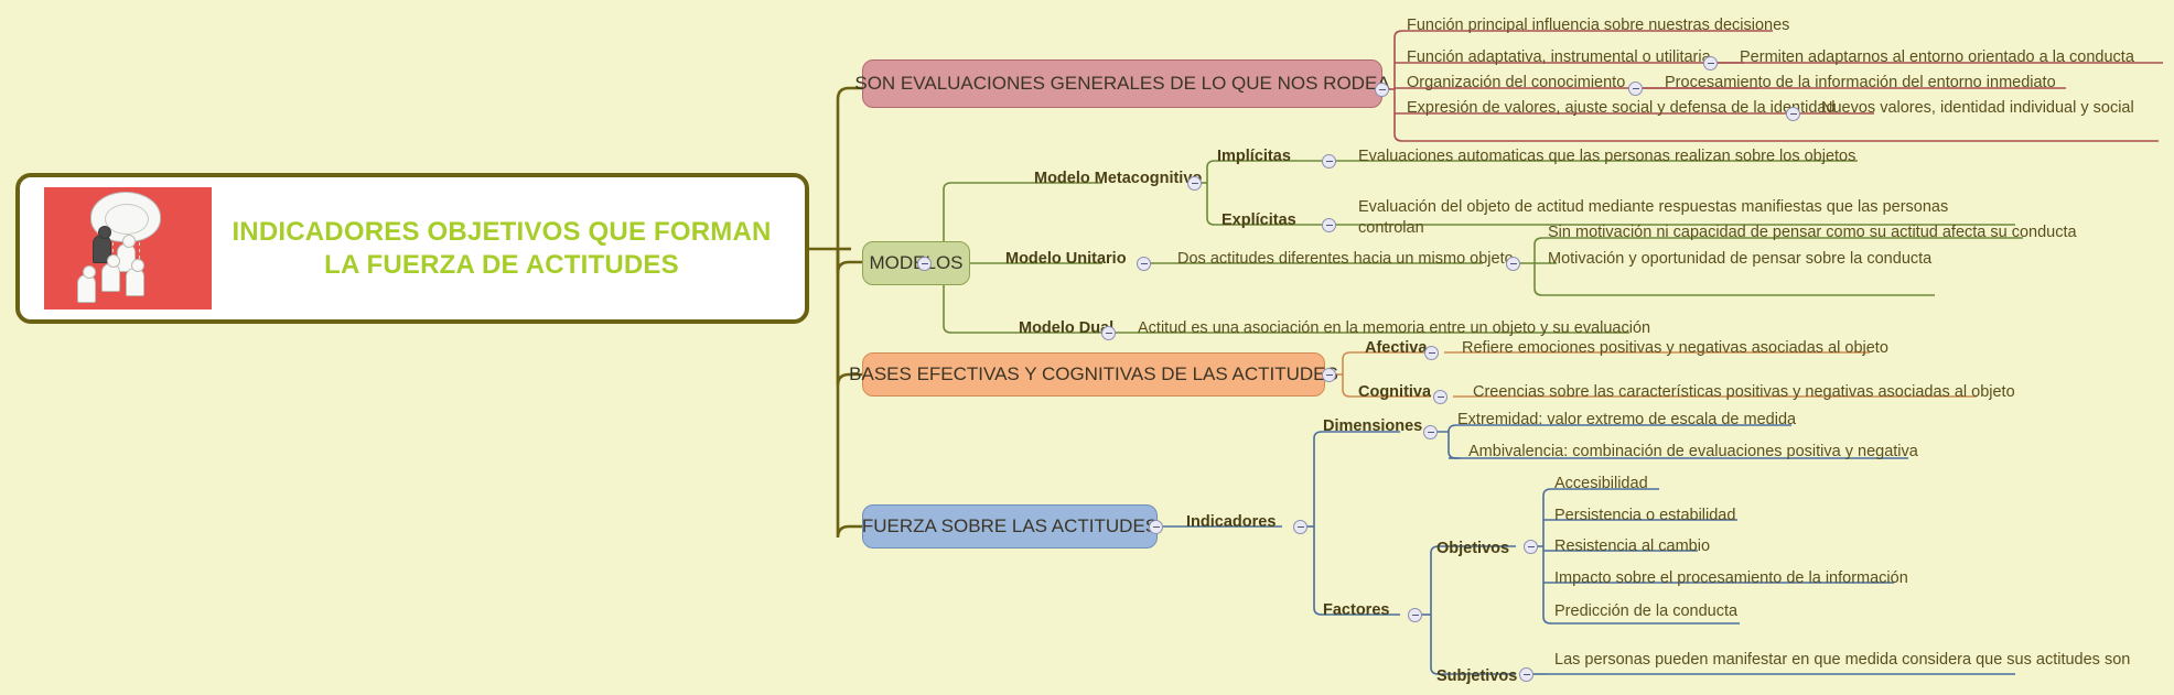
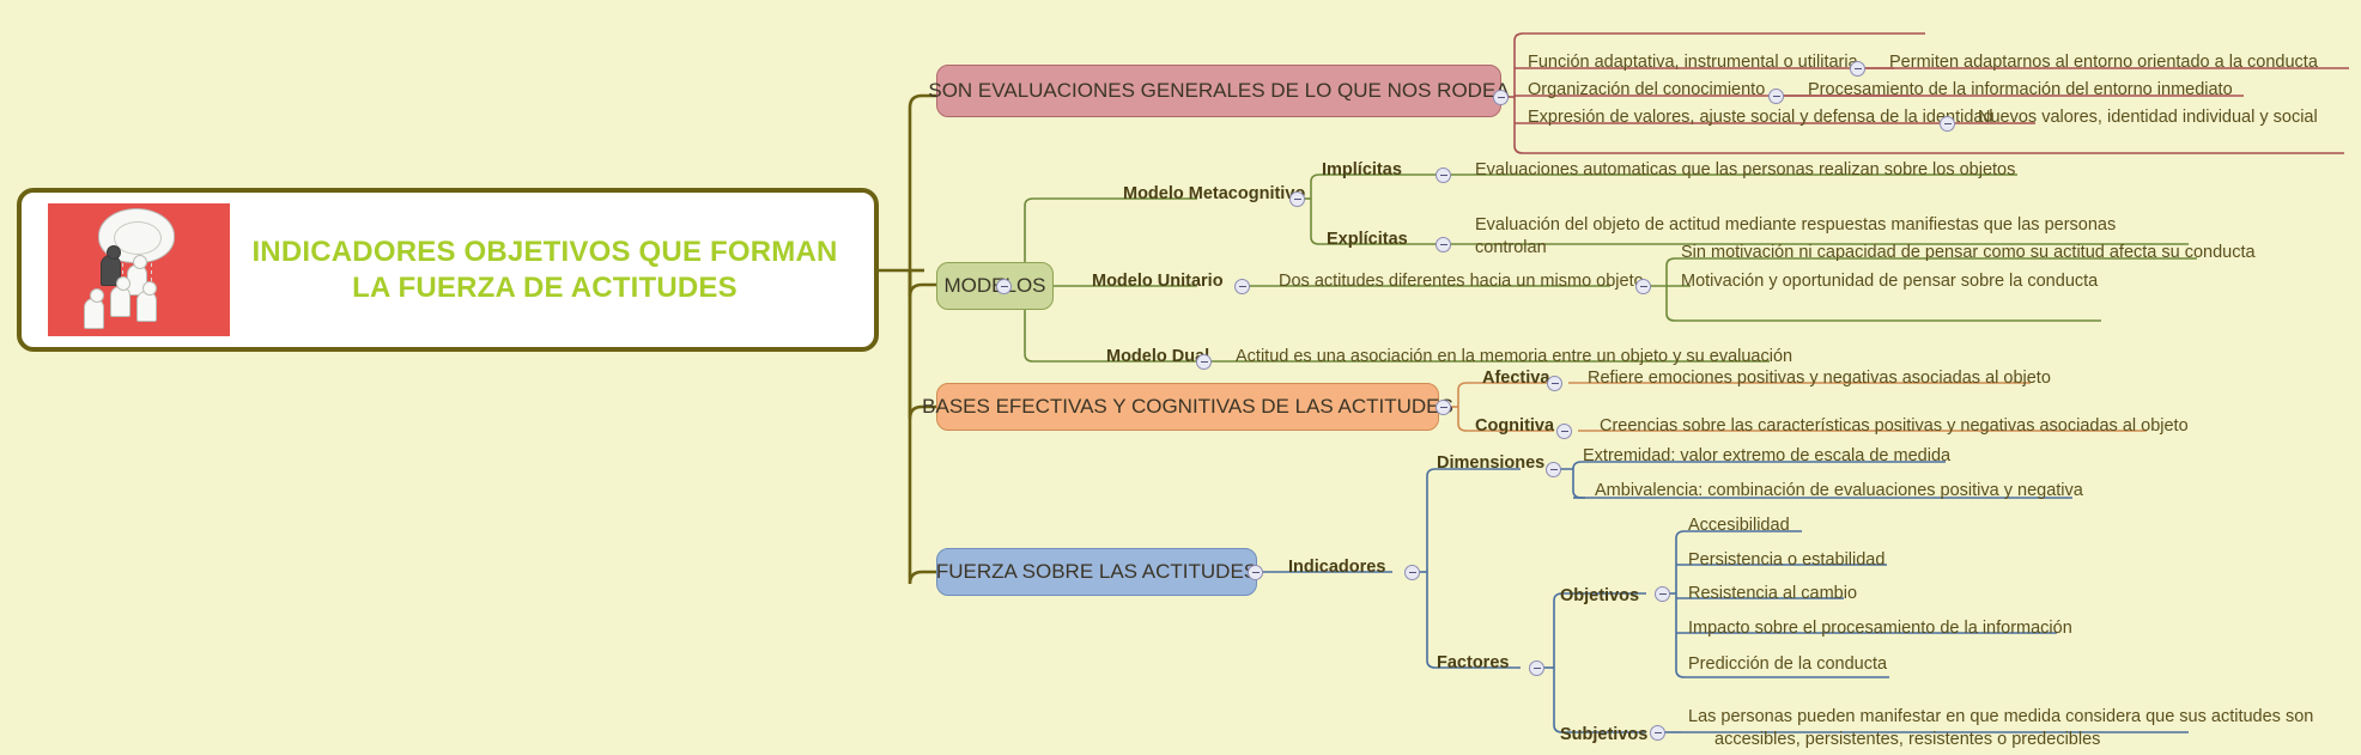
  INDICADORES OBJETIVOS QUE FORMAN
  LA FUERZA DE ACTITUDES
  SON EVALUACIONES GENERALES DE LO QUE NOS RODE
  MODOS
  BASES EFECTIVAS Y COGNITIVAS DE LAS ACTITUDE
  FUERZA SOBRE LAS ACTITUDE
- Función principal influencia sobre nuestras decisiones
  Función adaptativa, instrumental o utilitari
  Permiten adaptarnos al entorno orientado a la conducta
  Organización del conocimiento
  Procesamiento de la información del entorno inmediato
  Expresión de valores, ajuste social y defensa de la idtidad
  Nuevos valores, identidad individual y social
  Modelo Metacogniti
  Implícitas
  Evaluaciones automaticas que las personas realizan sobre los objetos
  Explícitas
  Evaluación del objeto de actitud mediante respuestas manifiestas que las personas
  controlan
  Modelo Unitario
  Dos actitudes diferentes hacia un mismo objet
  Sin motivación ni capacidad de pensar como su actitud afecta su conducta
  Motivación y oportunidad de pensar sobre la conducta
  Modelo Du
  Actitud es una asociación en la memoria entre un objeto y su evaluación
  Afectiva
  Refiere emociones positivas y negativas asociadas al objeto
  Cognitiva
  Creencias sobre las características positivas y negativas asociadas al objeto
  Indicadores
  Dimensiones
  Extremidad: valor extremo de escala de medida
  Ambivalencia: combinación de evaluaciones positiva y negativa
  Factores
  Objetivos
  Accesibilidad
  Persistencia o estabilidad
  Resistencia al cambio
  Impacto sobre el procesamiento de la información
  Predicción de la conducta
  Subjetivos
  Las personas pueden manifestar en que medida considera que sus actitudes son
+ accesibles, persistentes, resistentes o predecibles
